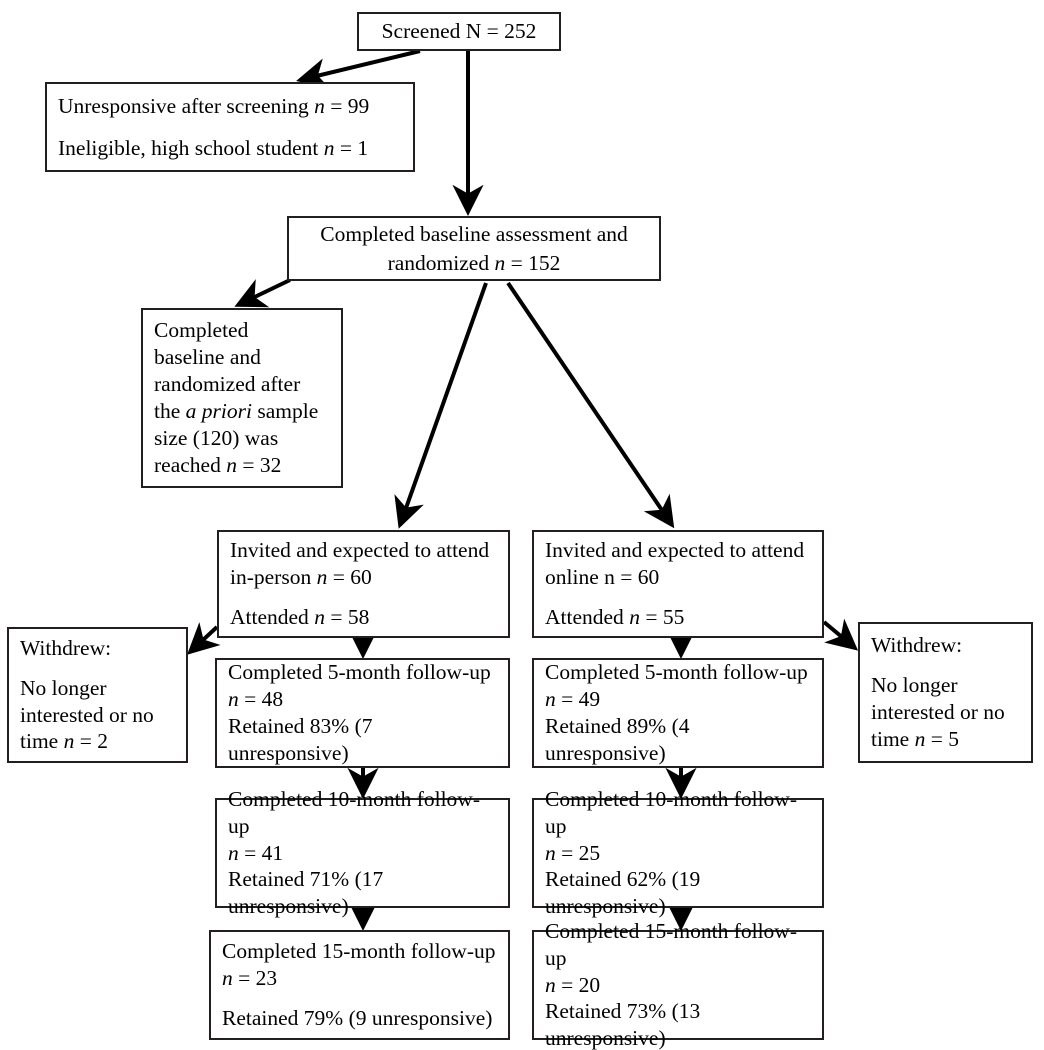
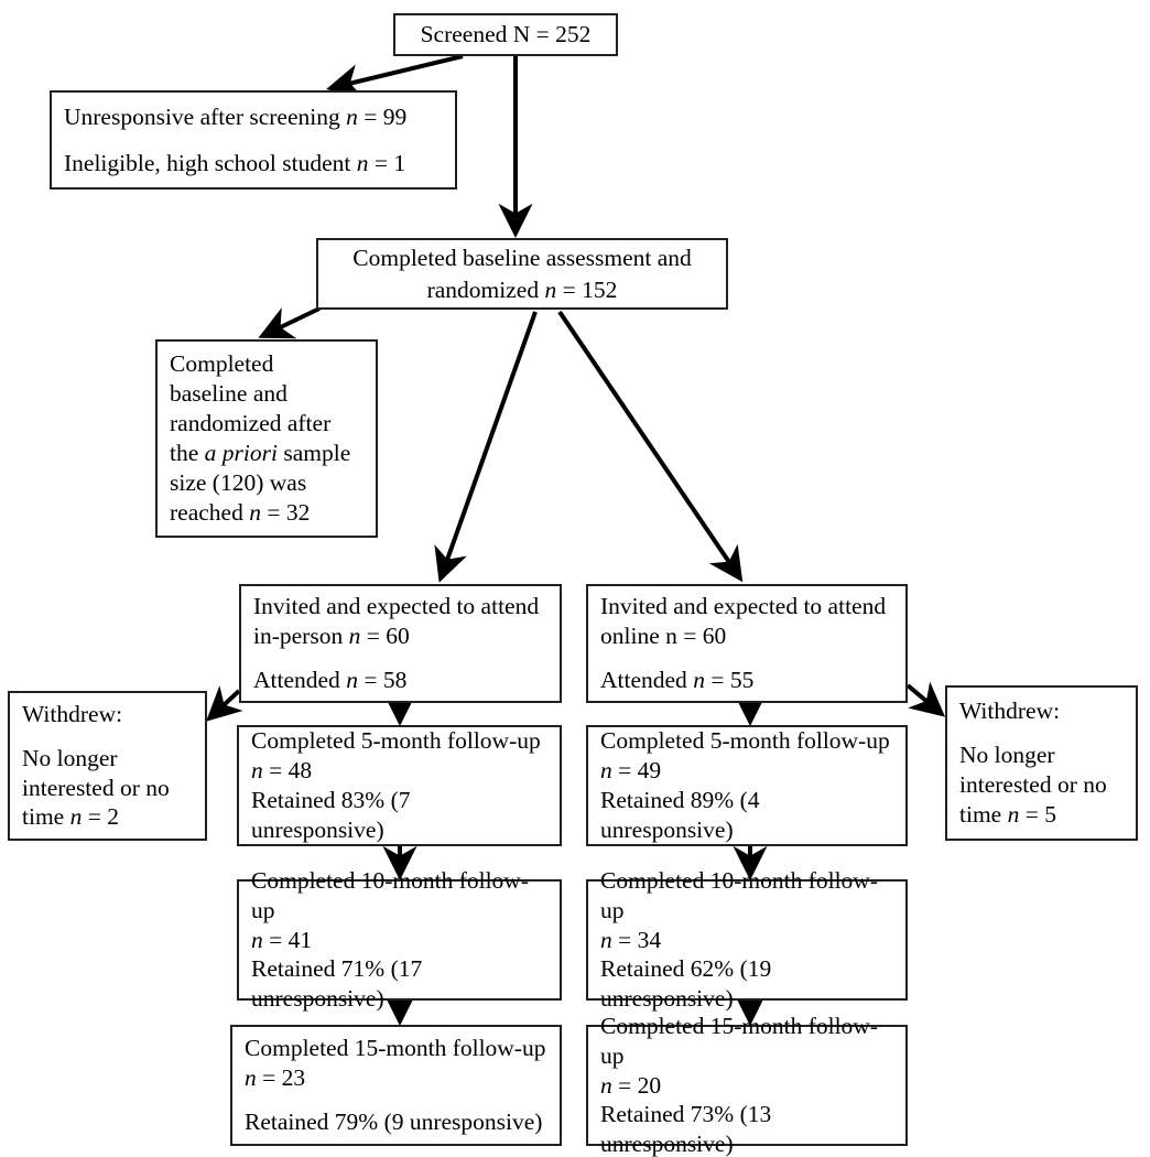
  Screened N = 252
  Unresponsive after screening n = 99
  Ineligible, high school student n = 1
  Completed baseline assessment and
  randomized n = 152
  Completed
  baseline and
  randomized after
  the a priori sample
  size (120) was
  reached n = 32
  Invited and expected to attend
  in-person n = 60
  Attended n = 58
  Invited and expected to attend
  online n = 60
  Attended n = 55
  Withdrew:
  No longer
  interested or no
  time n = 2
  Withdrew:
  No longer
  interested or no
  time n = 5
  Completed 5-month follow-up
  n = 48
  Retained 83% (7 unresponsive)
  Completed 5-month follow-up
  n = 49
  Retained 89% (4 unresponsive)
  Completed 10-month follow-up
  n = 41
  Retained 71% (17 unresponsive)
  Completed 10-month follow-up
- n = 25
+ n = 34
  Retained 62% (19 unresponsive)
  Completed 15-month follow-up
  n = 23
  Retained 79% (9 unresponsive)
  Completed 15-month follow-up
  n = 20
  Retained 73% (13 unresponsive)
